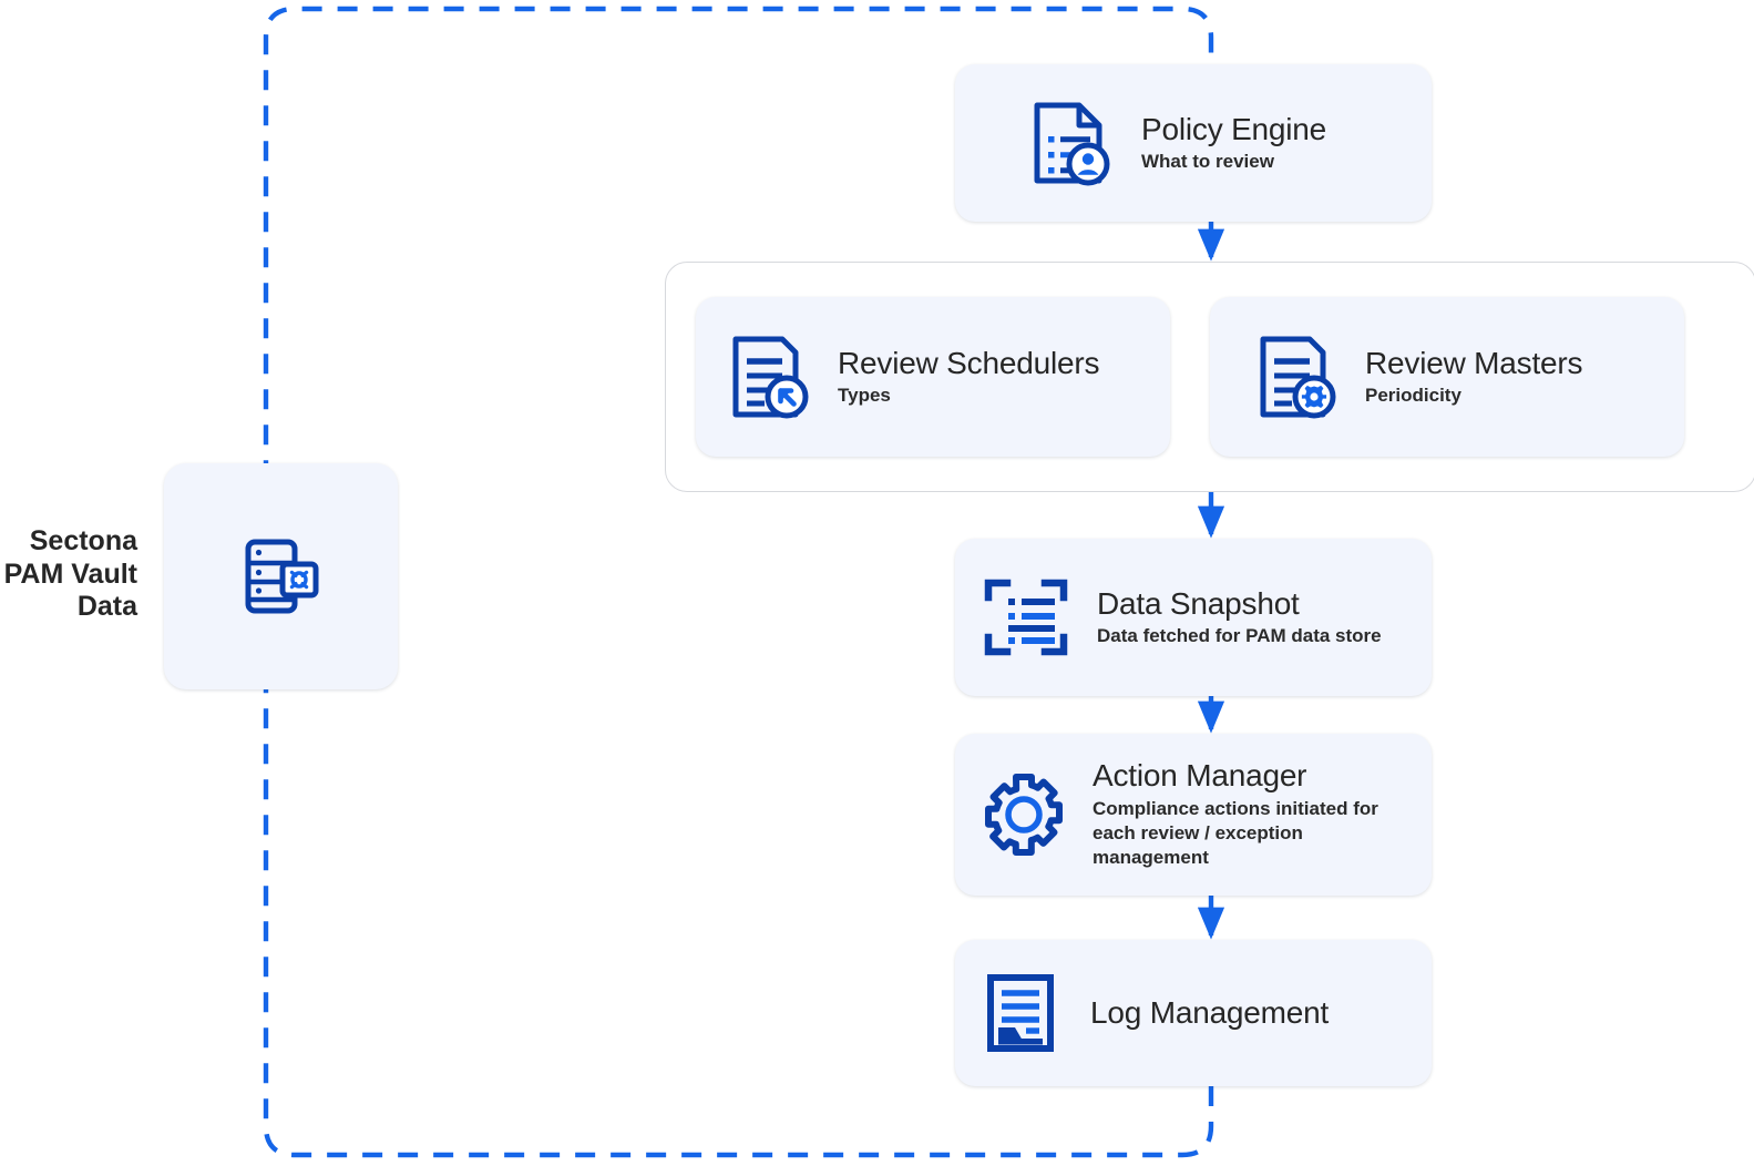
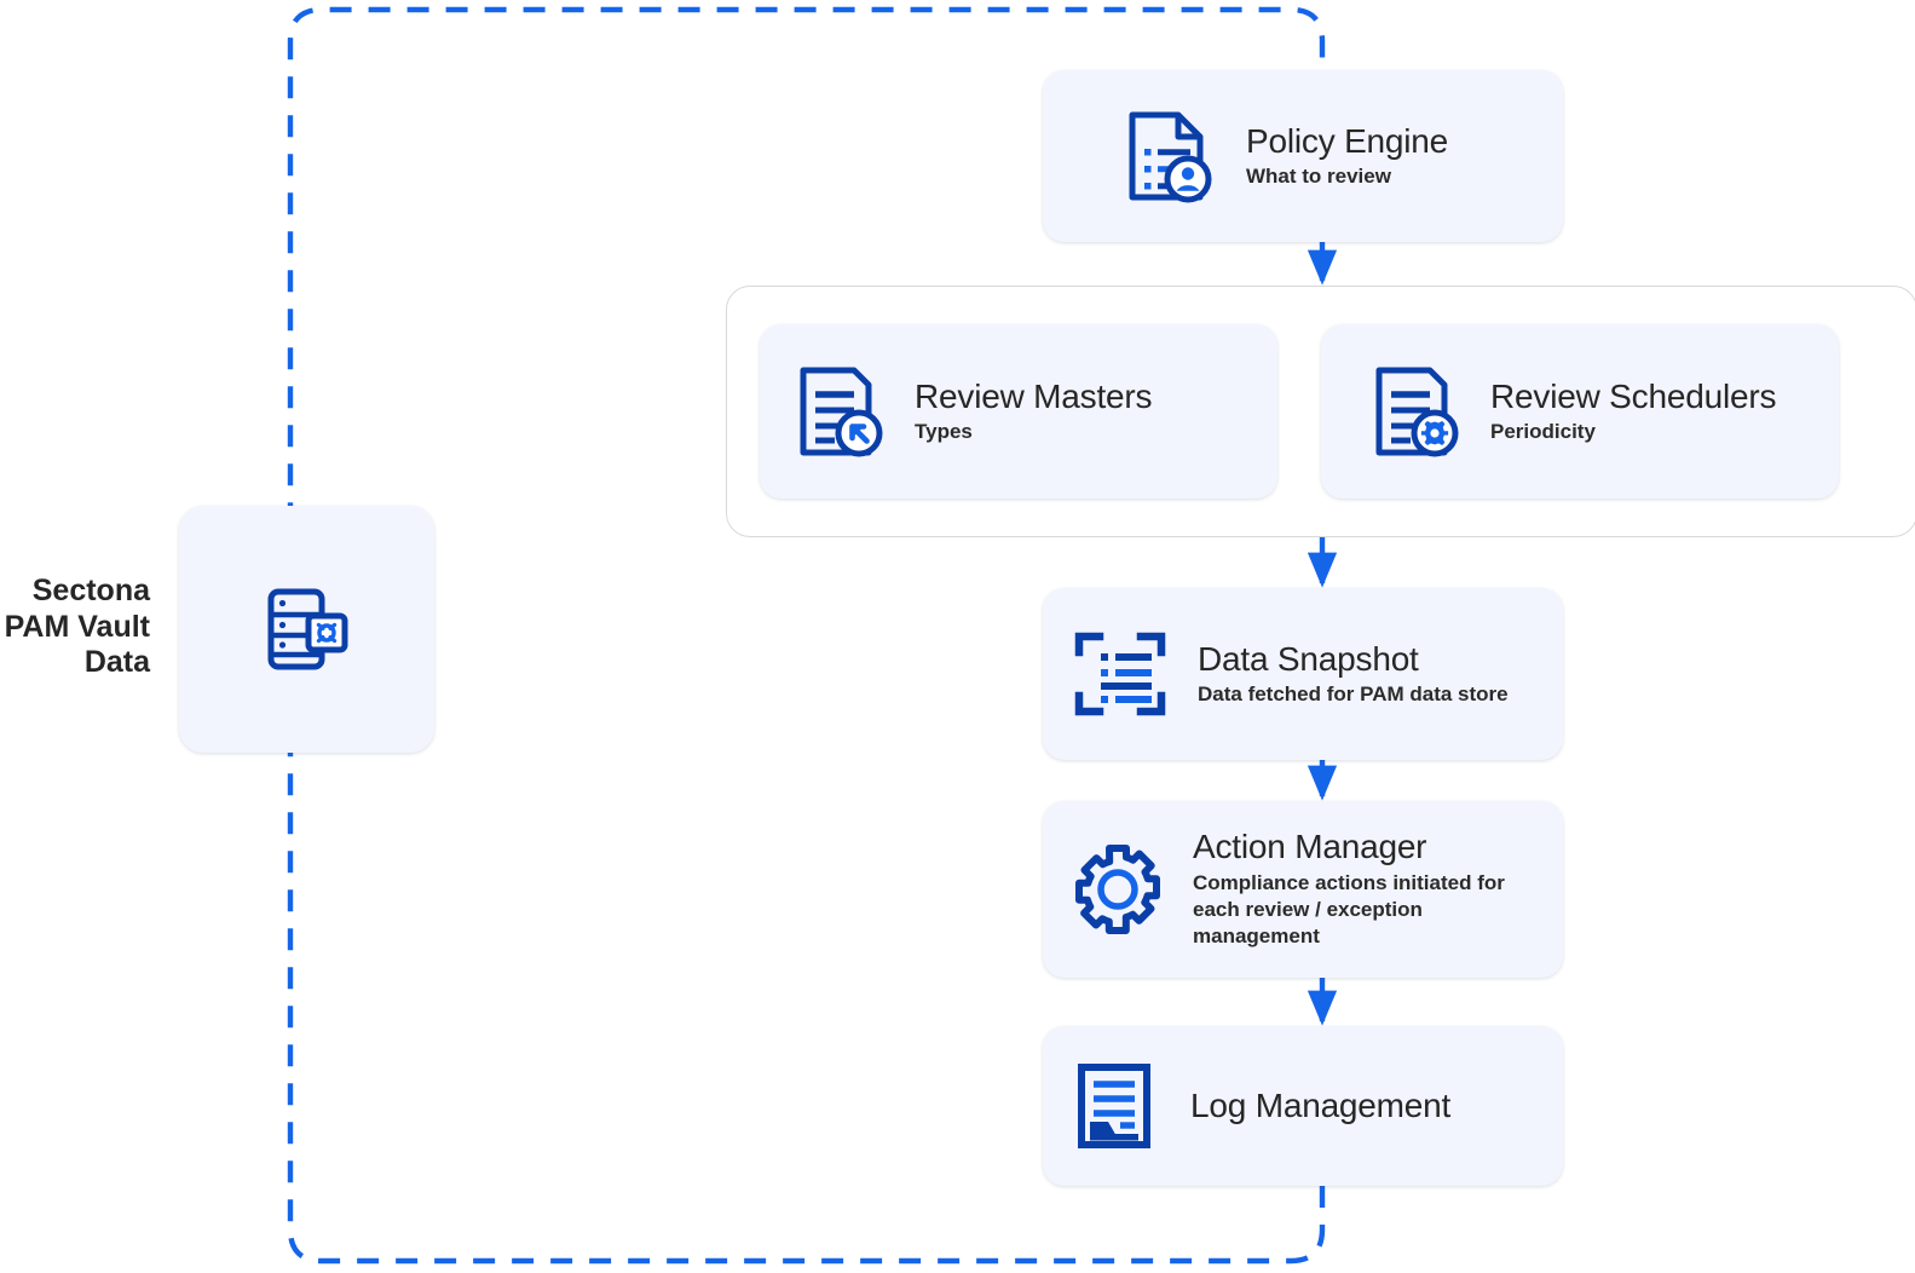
  Sectona
  PAM Vault
  Data
  Policy Engine
  What to review
- Review Schedulers
+ Review Masters
  Types
- Review Masters
+ Review Schedulers
  Periodicity
  Data Snapshot
  Data fetched for PAM data store
  Action Manager
  Compliance actions initiated for each review / exception management
  Log Management
